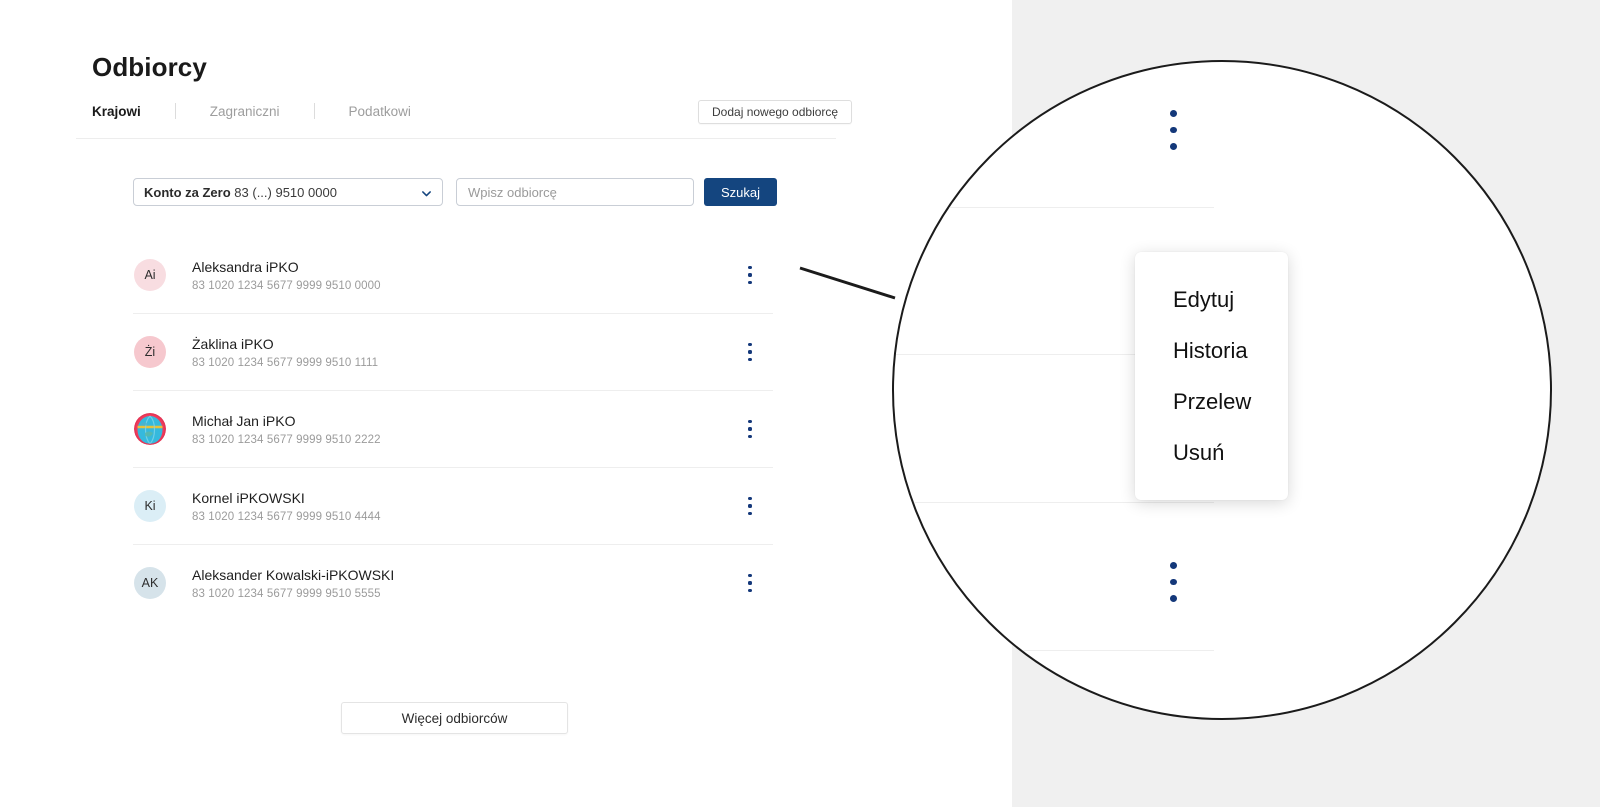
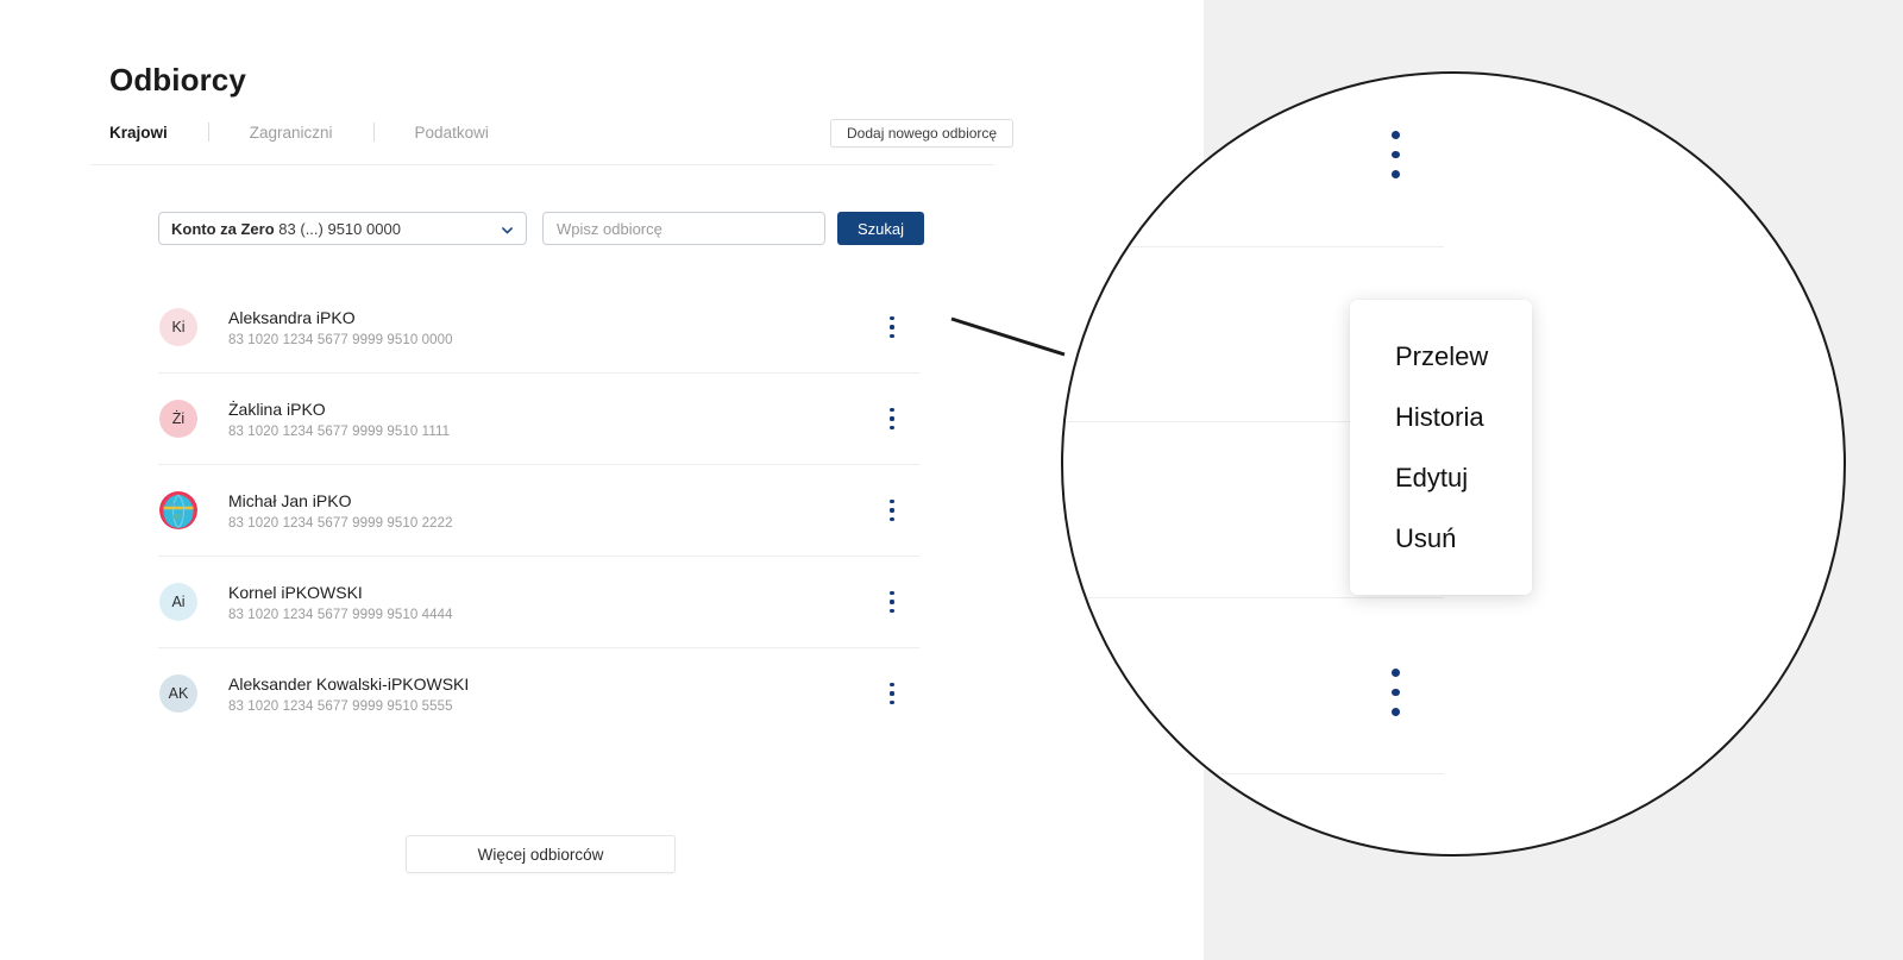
  Odbiorcy
  Krajowi
  Zagraniczni
  Podatkowi
  Dodaj nowego odbiorcę
  Konto za Zero 83 (...) 9510 0000
  Wpisz odbiorcę
  Szukaj
- Ai
+ Ki
  Aleksandra iPKO
  83 1020 1234 5677 9999 9510 0000
  Żi
  Żaklina iPKO
  83 1020 1234 5677 9999 9510 1111
  Michał Jan iPKO
  83 1020 1234 5677 9999 9510 2222
- Ki
+ Ai
  Kornel iPKOWSKI
  83 1020 1234 5677 9999 9510 4444
  AK
  Aleksander Kowalski-iPKOWSKI
  83 1020 1234 5677 9999 9510 5555
  Więcej odbiorców
- Edytuj
+ Przelew
  Historia
- Przelew
+ Edytuj
  Usuń
